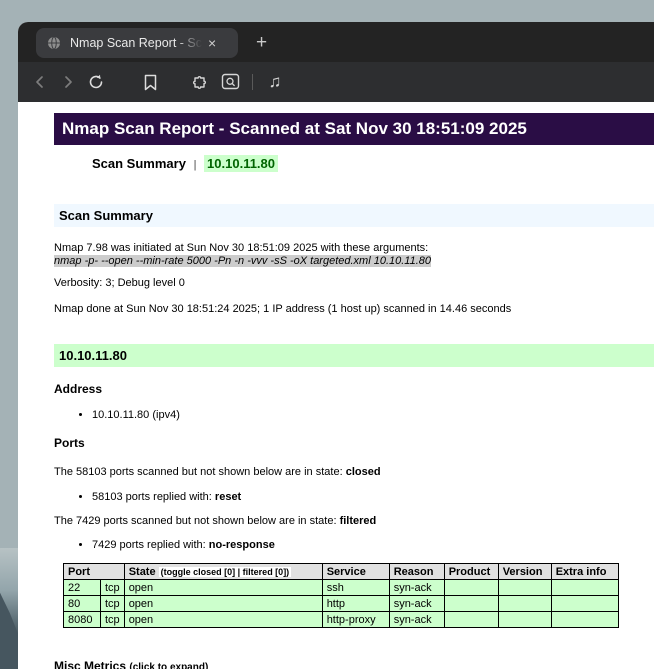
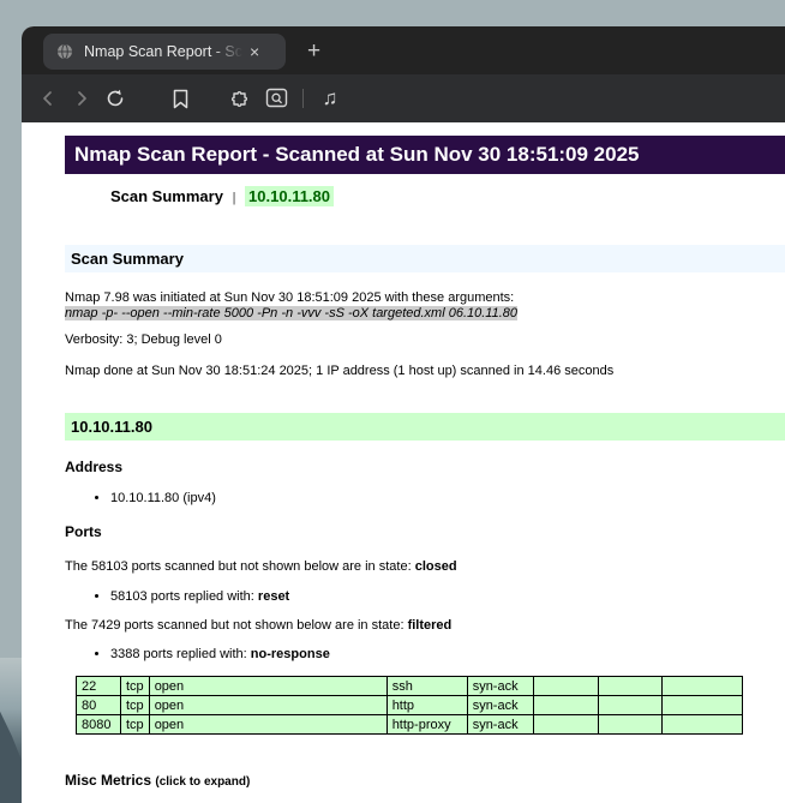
  Nmap Scan Report
  ×
  +
  ♫
- Nmap Scan Report - Scanned at Sat Nov 30 18:51:09 2025
+ Nmap Scan Report - Scanned at Sun Nov 30 18:51:09 2025
  Scan Summary | 10.10.11.80
  Scan Summary
  Nmap 7.98 was initiated at Sun Nov 30 18:51:09 2025 with these arguments:
- nmap -p- --open --min-rate 5000 -Pn -n -vvv -sS -oX targeted.xml 10.10.11.80
+ nmap -p- --open --min-rate 5000 -Pn -n -vvv -sS -oX targeted.xml 06.10.11.80
  Verbosity: 3; Debug level 0
  Nmap done at Sun Nov 30 18:51:24 2025; 1 IP address (1 host up) scanned in 14.46 seconds
  10.10.11.80
  Address
  10.10.11.80 (ipv4)
  Ports
  The 58103 ports scanned but not shown below are in state: closed
  58103 ports replied with: reset
  The 7429 ports scanned but not shown below are in state: filtered
- 7429 ports replied with: no-response
+ 3388 ports replied with: no-response
- Port	State (toggle closed [0] | filtered [0])	Service	Reason	Product	Version	Extra info
  22	tcp	open	ssh	syn-ack
  80	tcp	open	http	syn-ack
  8080	tcp	open	http-proxy	syn-ack
  Misc Metrics (click to expand)
